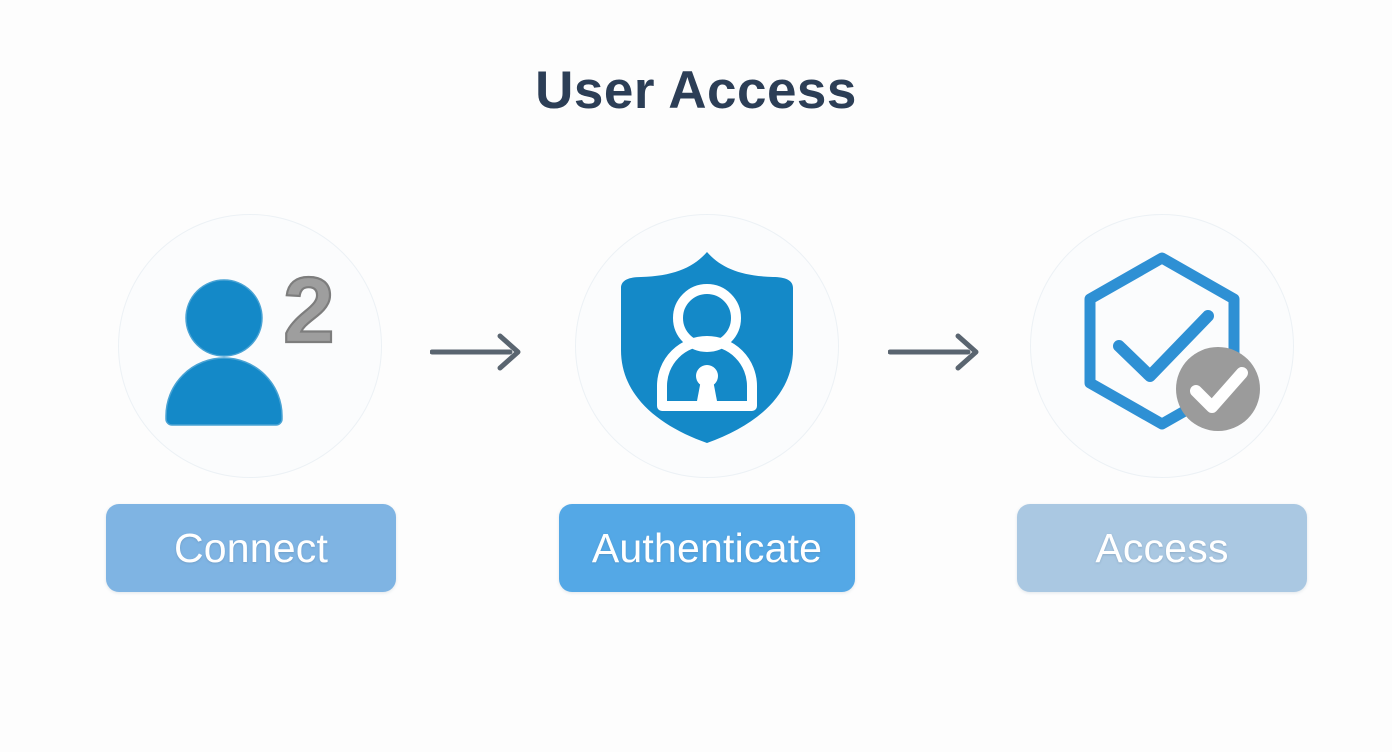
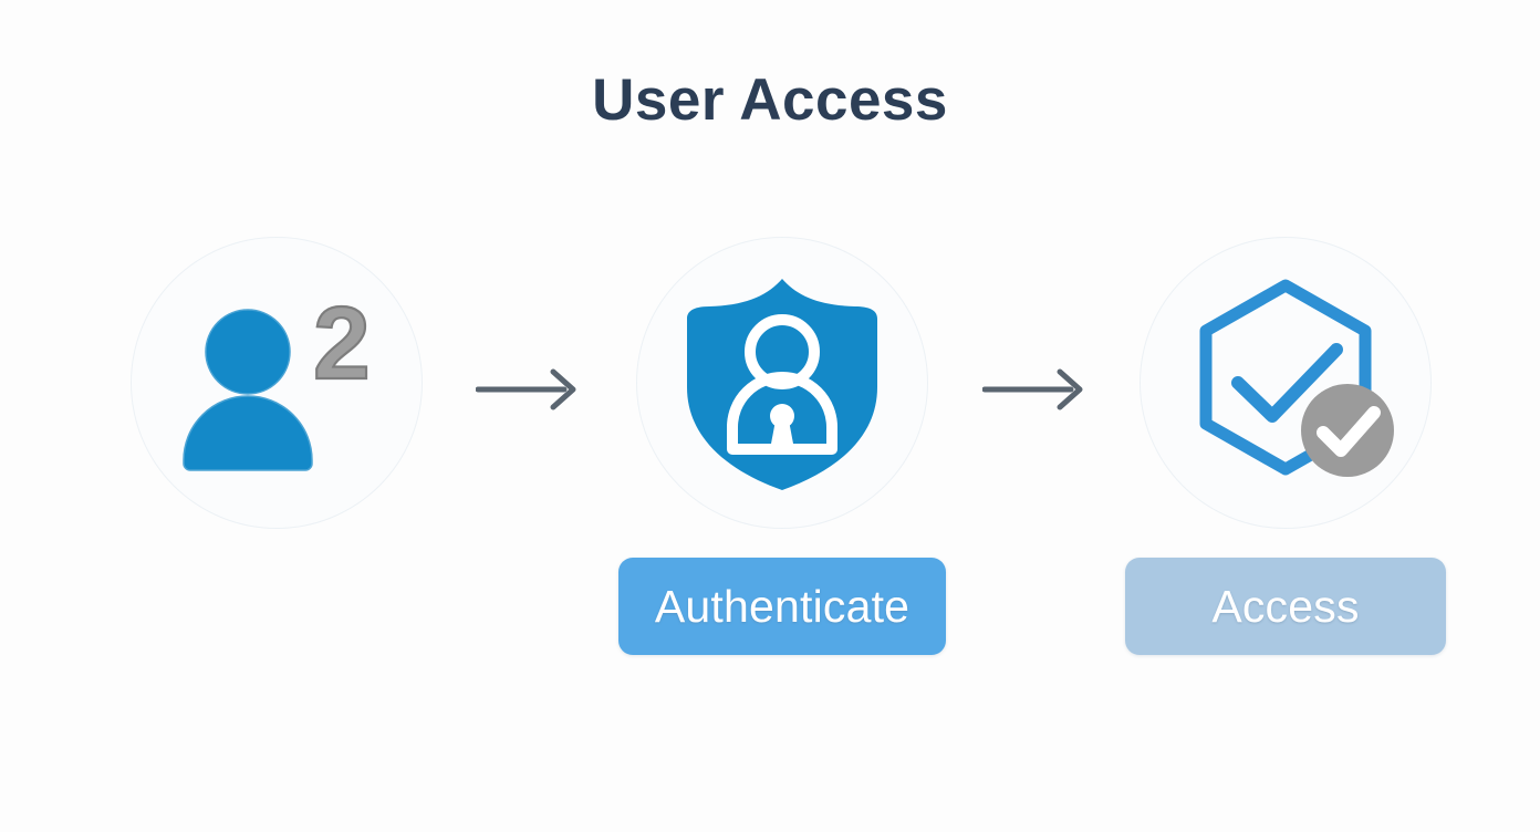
  User Access
  2
- Connect
  Authenticate
  Access
